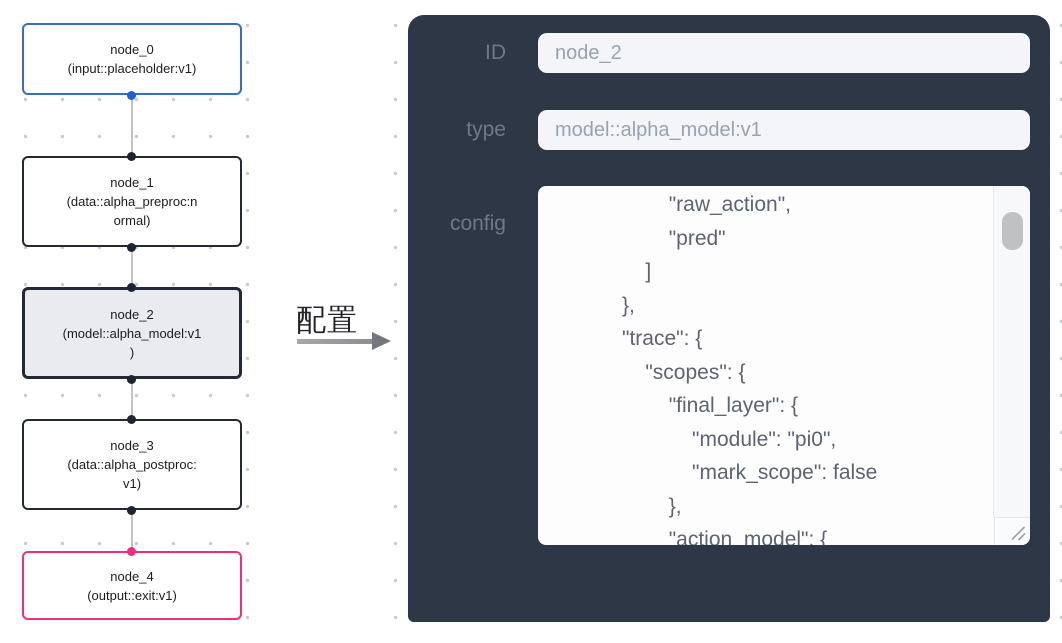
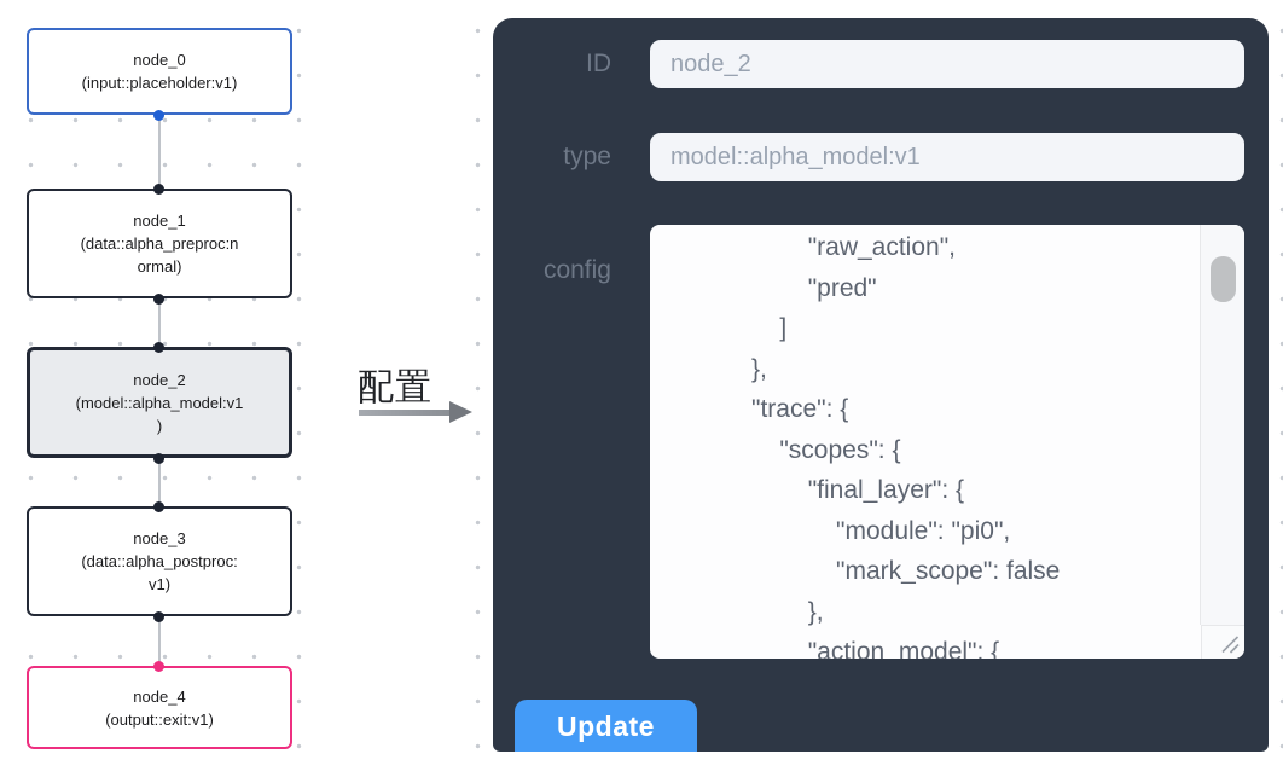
  node_0
  (input::placeholder:v1)
  node_1
  (data::alpha_preproc:n
  ormal)
  node_2
  (model::alpha_model:v1
  )
  node_3
  (data::alpha_postproc:
  v1)
  node_4
  (output::exit:v1)
  配置
  ID
  node_2
  type
  model::alpha_model:v1
  config
  "raw_action",
  "pred"
  ]
  },
  "trace": {
  "scopes": {
  "final_layer": {
  "module": "pi0",
  "mark_scope": false
  },
  "action_model": {
+ Update
